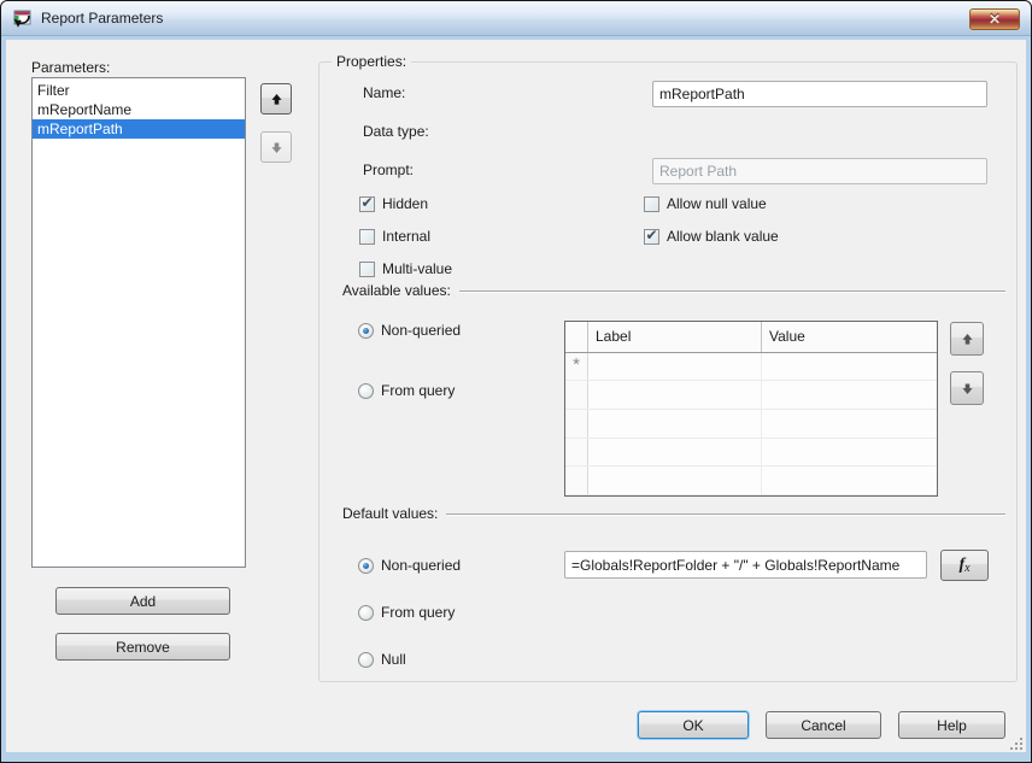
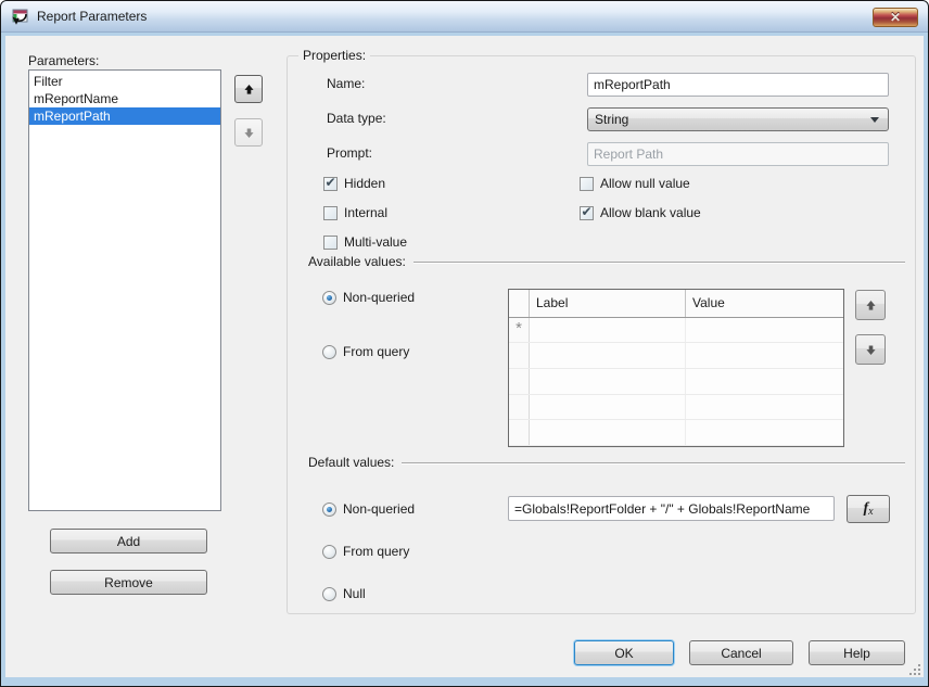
  Report Parameters
  ✕
  Parameters:
  Filter
  mReportName
  mReportPath
  Add
  Remove
  Properties:
  Name:
  mReportPath
  Data type:
+ String
  Prompt:
  Report Path
  ✔
  Hidden
  Internal
  Multi-value
  Allow null value
  ✔
  Allow blank value
  Available values:
  Non-queried
  From query
  Label
  Value
  *
  Default values:
  Non-queried
  =Globals!ReportFolder + "/" + Globals!ReportName
  fx
  From query
  Null
  OK
  Cancel
  Help
